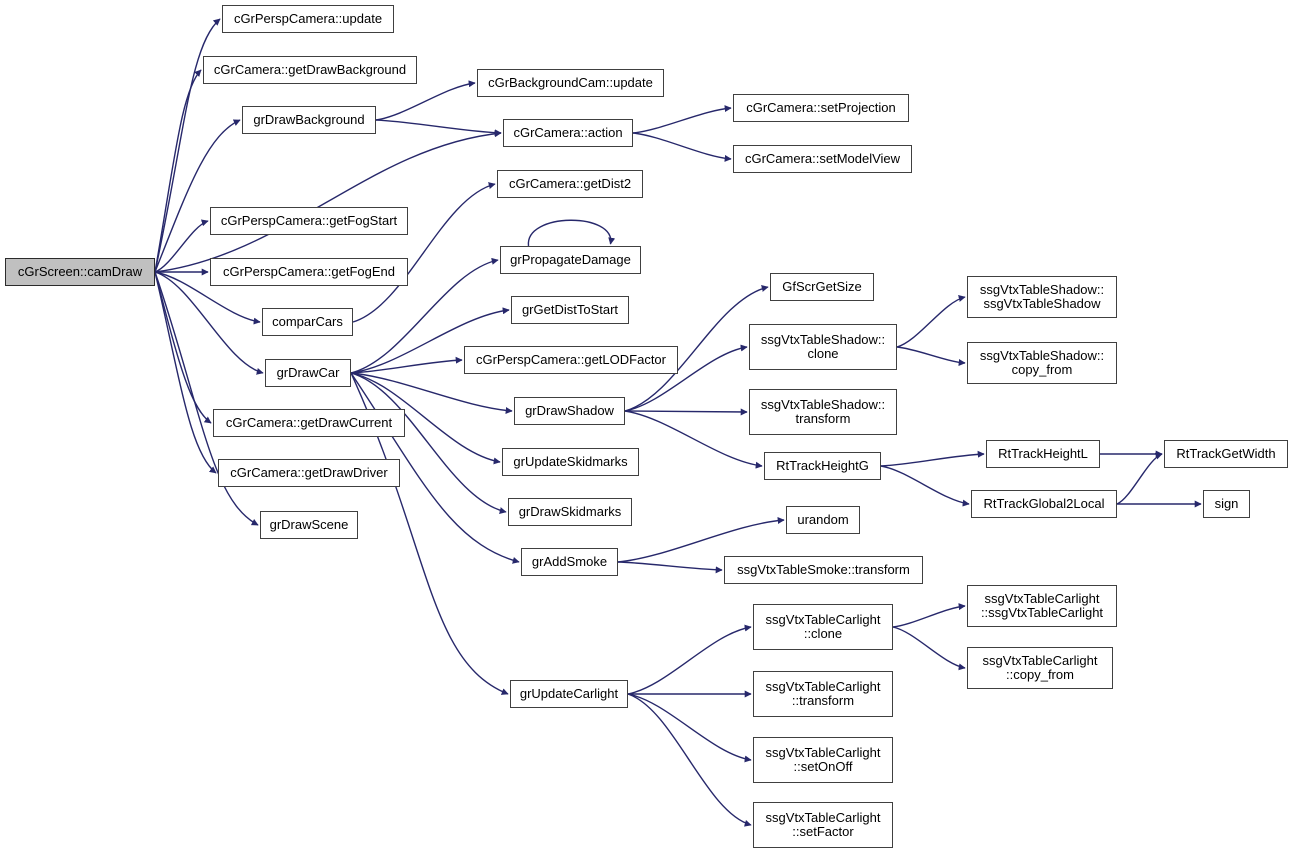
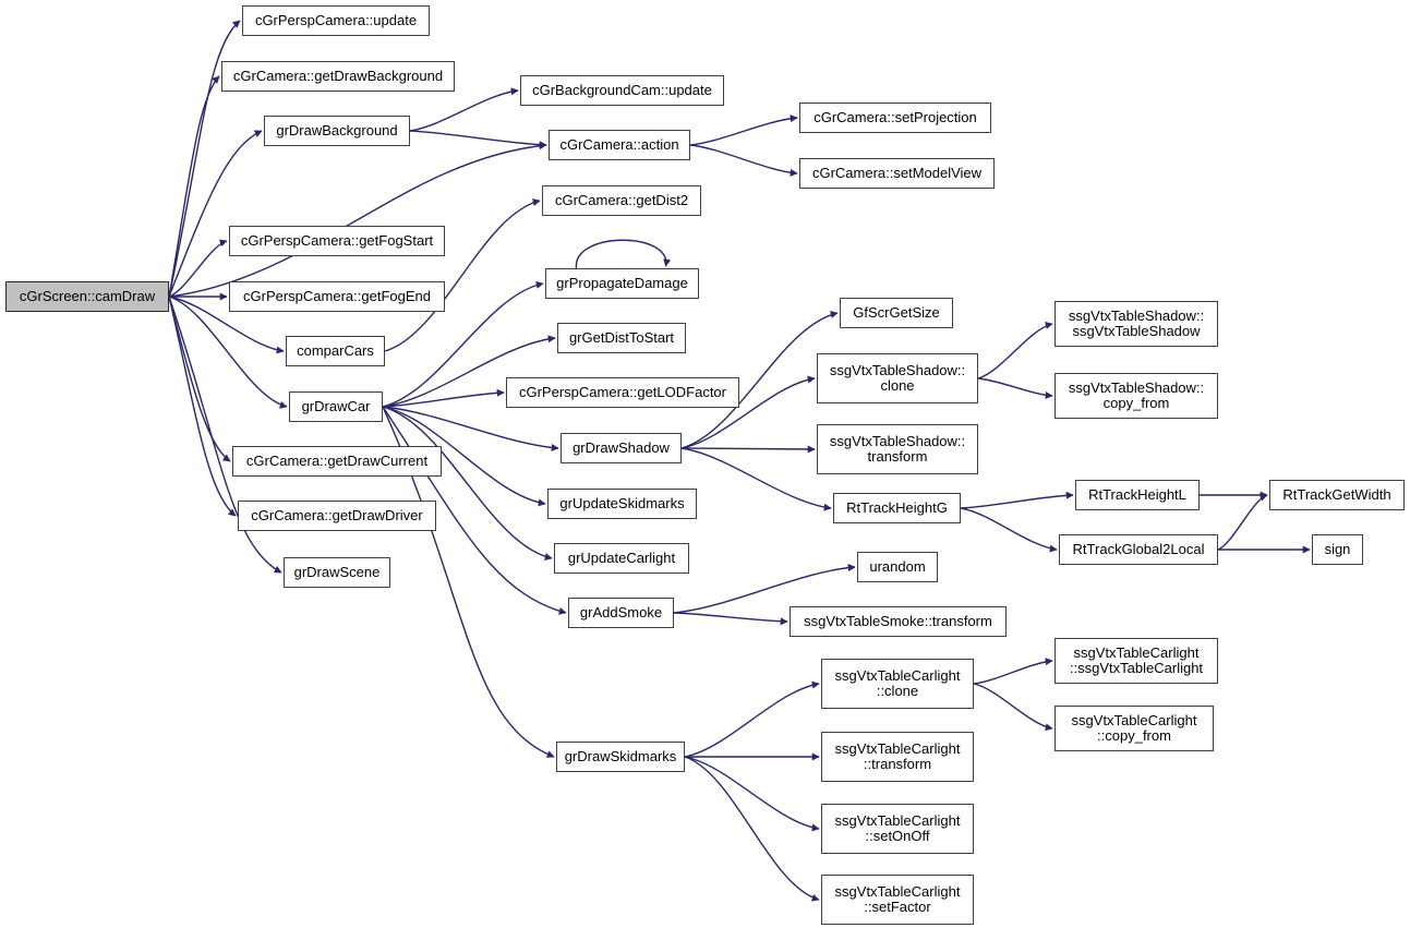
  cGrScreen::camDraw
  cGrPerspCamera::update
  cGrCamera::getDrawBackground
  grDrawBackground
  cGrPerspCamera::getFogStart
  cGrPerspCamera::getFogEnd
  comparCars
  grDrawCar
  cGrCamera::getDrawCurrent
  cGrCamera::getDrawDriver
  grDrawScene
  cGrBackgroundCam::update
  cGrCamera::action
  cGrCamera::setProjection
  cGrCamera::setModelView
  cGrCamera::getDist2
  grPropagateDamage
  grGetDistToStart
  cGrPerspCamera::getLODFactor
  grDrawShadow
  grUpdateSkidmarks
- grDrawSkidmarks
+ grUpdateCarlight
  grAddSmoke
- grUpdateCarlight
+ grDrawSkidmarks
  GfScrGetSize
  ssgVtxTableShadow::
  clone
  ssgVtxTableShadow::
  transform
  RtTrackHeightG
  urandom
  ssgVtxTableSmoke::transform
  ssgVtxTableCarlight
  ::clone
  ssgVtxTableCarlight
  ::transform
  ssgVtxTableCarlight
  ::setOnOff
  ssgVtxTableCarlight
  ::setFactor
  ssgVtxTableShadow::
  ssgVtxTableShadow
  ssgVtxTableShadow::
  copy_from
  RtTrackHeightL
  RtTrackGlobal2Local
  RtTrackGetWidth
  sign
  ssgVtxTableCarlight
  ::ssgVtxTableCarlight
  ssgVtxTableCarlight
  ::copy_from
